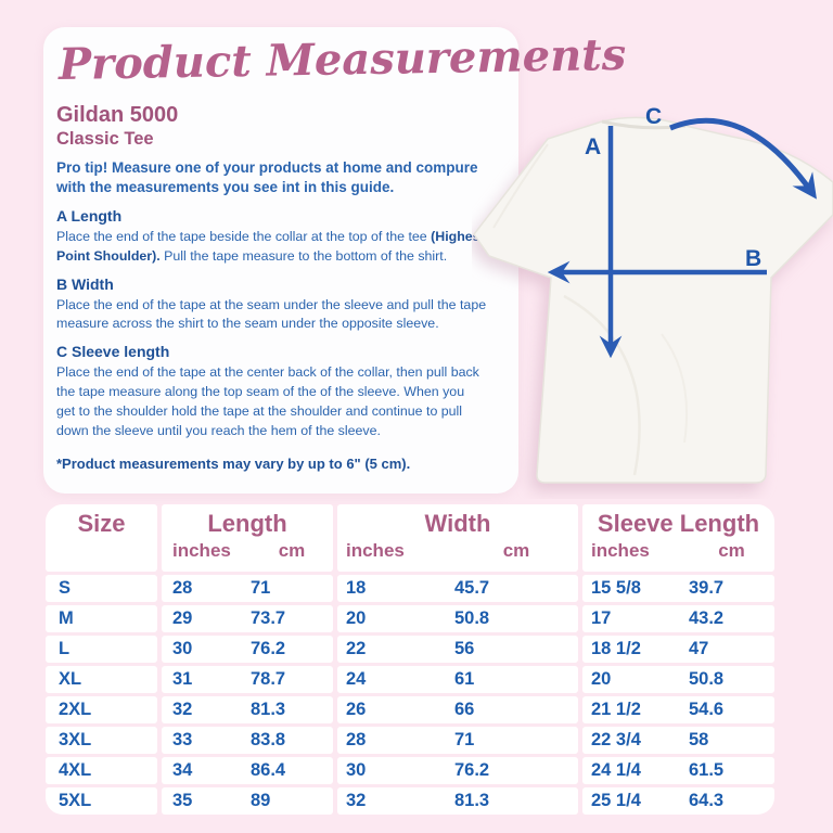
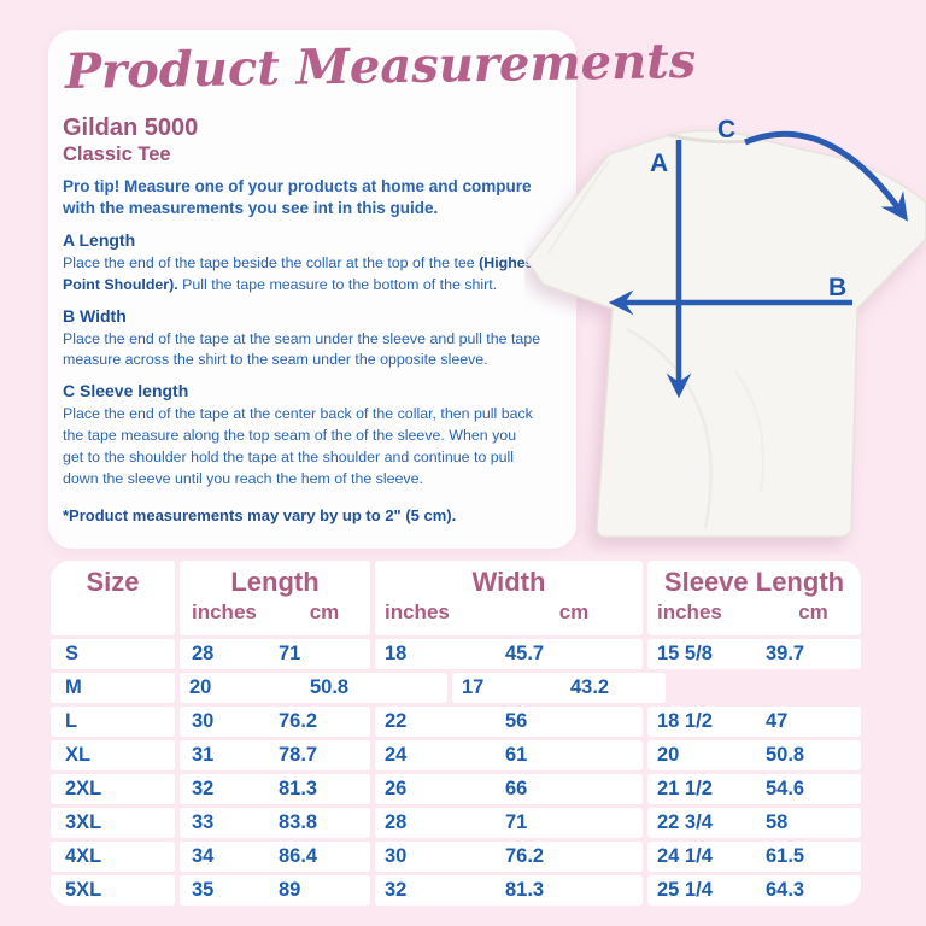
  Product Measurements
  Gildan 5000
  Classic Tee
  Pro tip! Measure one of your products at home and compure
  with the measurements you see int in this guide.
  A Length
  Place the end of the tape beside the collar at the top of the tee (Highe
  Point Shoulder). Pull the tape measure to the bottom of the shirt.
  B Width
  Place the end of the tape at the seam under the sleeve and pull the tape
  measure across the shirt to the seam under the opposite sleeve.
  C Sleeve length
  Place the end of the tape at the center back of the collar, then pull back
  the tape measure along the top seam of the of the sleeve. When you
  get to the shoulder hold the tape at the shoulder and continue to pull
  down the sleeve until you reach the hem of the sleeve.
- *Product measurements may vary by up to 6" (5 cm).
+ *Product measurements may vary by up to 2" (5 cm).
  A
  B
  C
  Size
  Length
  inches
  cm
  Width
  inches
  cm
  Sleeve Length
  inches
  cm
  S
  28
  71
  18
  45.7
  15 5/8
  39.7
  M
- 29
- 73.7
  20
  50.8
  17
  43.2
  L
  30
  76.2
  22
  56
  18 1/2
  47
  XL
  31
  78.7
  24
  61
  20
  50.8
  2XL
  32
  81.3
  26
  66
  21 1/2
  54.6
  3XL
  33
  83.8
  28
  71
  22 3/4
  58
  4XL
  34
  86.4
  30
  76.2
  24 1/4
  61.5
  5XL
  35
  89
  32
  81.3
  25 1/4
  64.3
